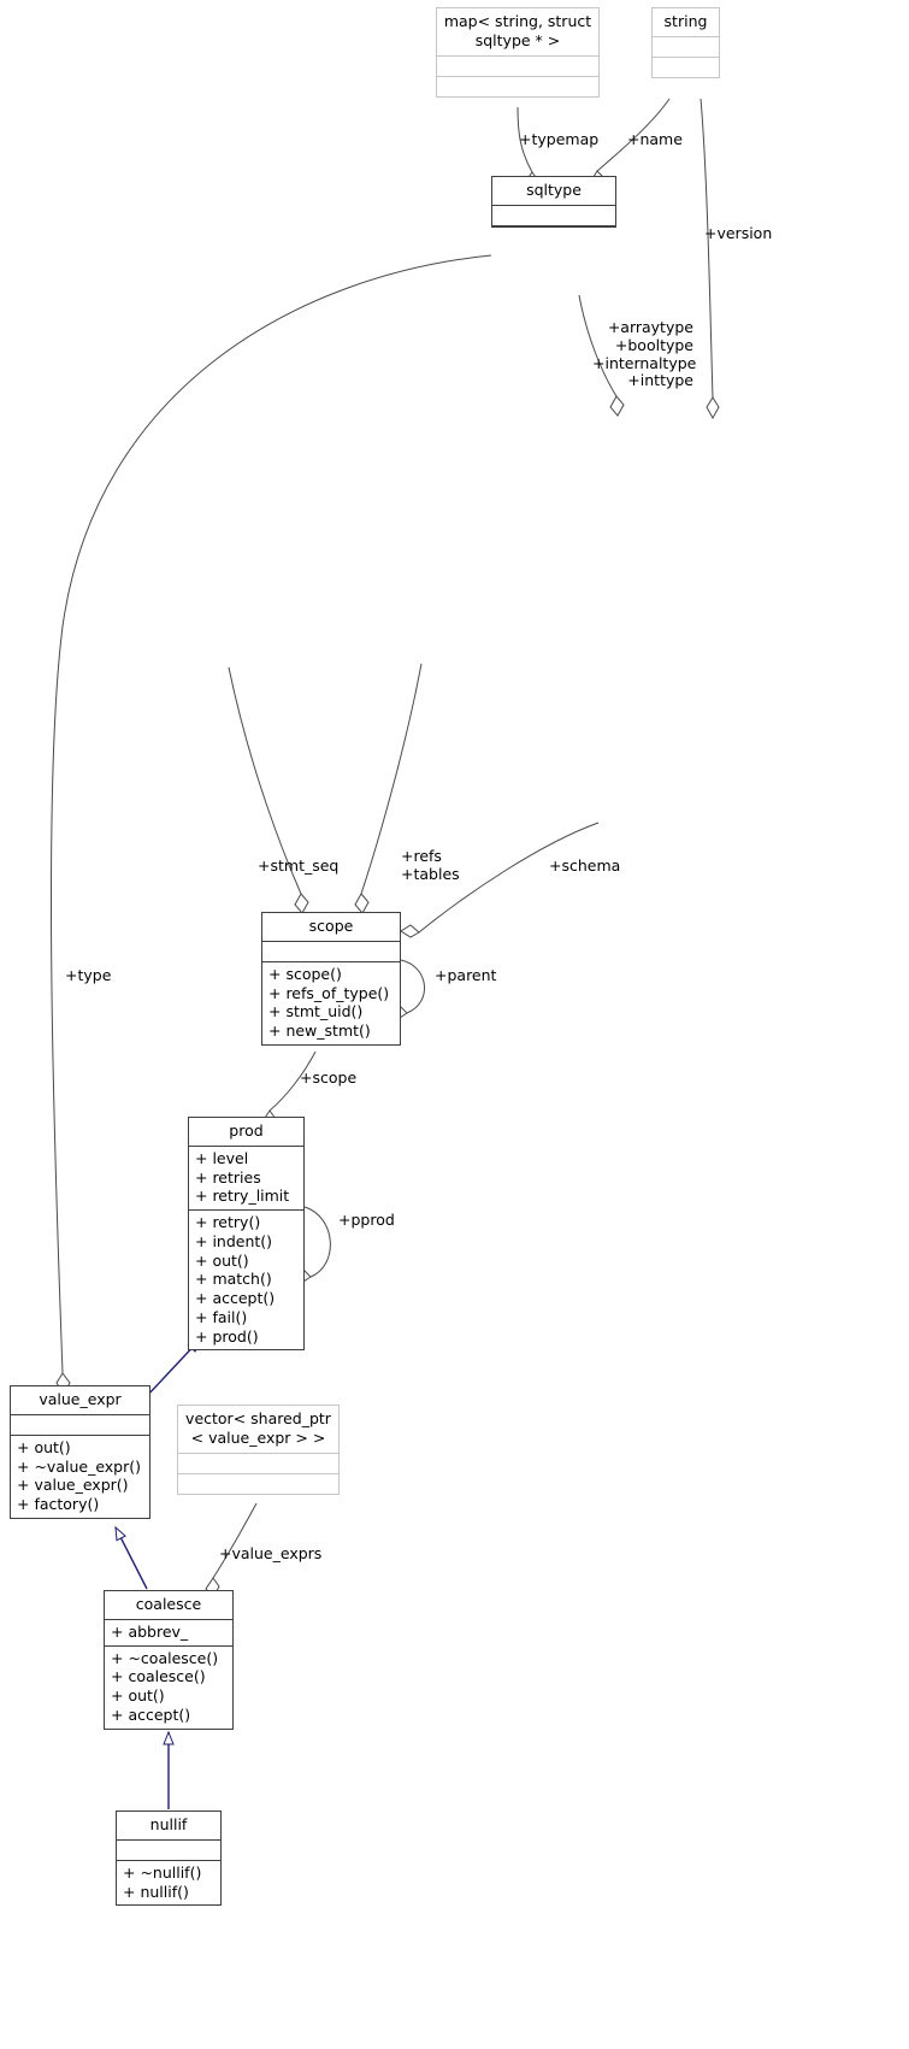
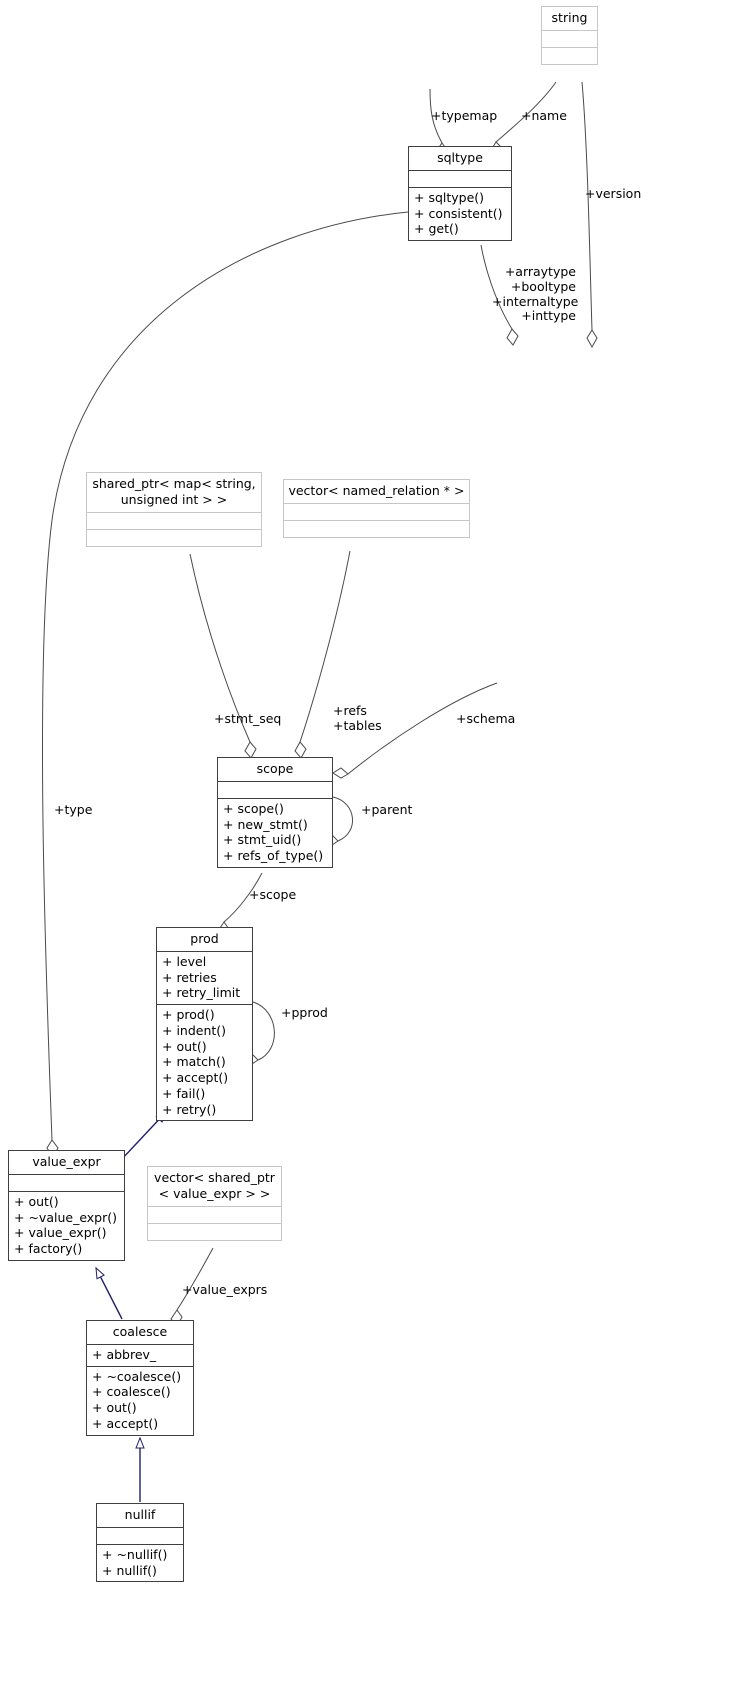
- map< string, struct
- sqltype * >
  string
  sqltype
+ + sqltype()
+ + consistent()
+ + get()
+ shared_ptr< map< string,
+ unsigned int > >
+ vector< named_relation * >
  scope
  + scope()
- + refs_of_type()
+ + new_stmt()
  + stmt_uid()
- + new_stmt()
+ + refs_of_type()
  prod
  + level
  + retries
  + retry_limit
- + retry()
+ + prod()
  + indent()
  + out()
  + match()
  + accept()
  + fail()
- + prod()
+ + retry()
  value_expr
  + out()
  + ~value_expr()
  + value_expr()
  + factory()
  vector< shared_ptr
  < value_expr > >
  coalesce
  + abbrev_
  + ~coalesce()
  + coalesce()
  + out()
  + accept()
  nullif
  + ~nullif()
  + nullif()
  +typemap
  +name
  +version
  +arraytype
  +booltype
  +internaltype
  +inttype
  +type
  +stmt_seq
  +refs
  +tables
  +schema
  +parent
  +scope
  +pprod
  +value_exprs
